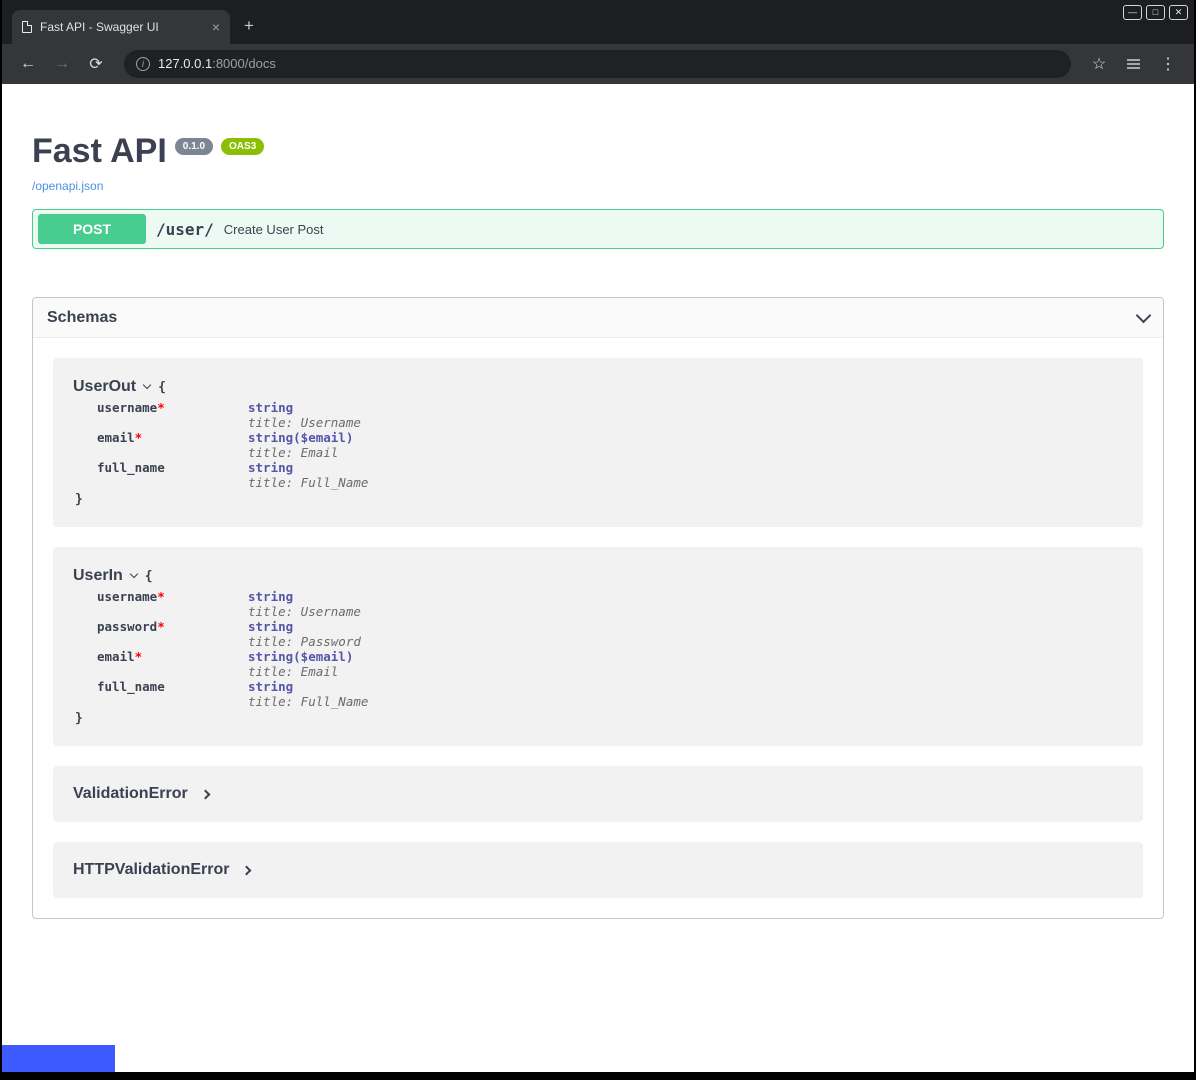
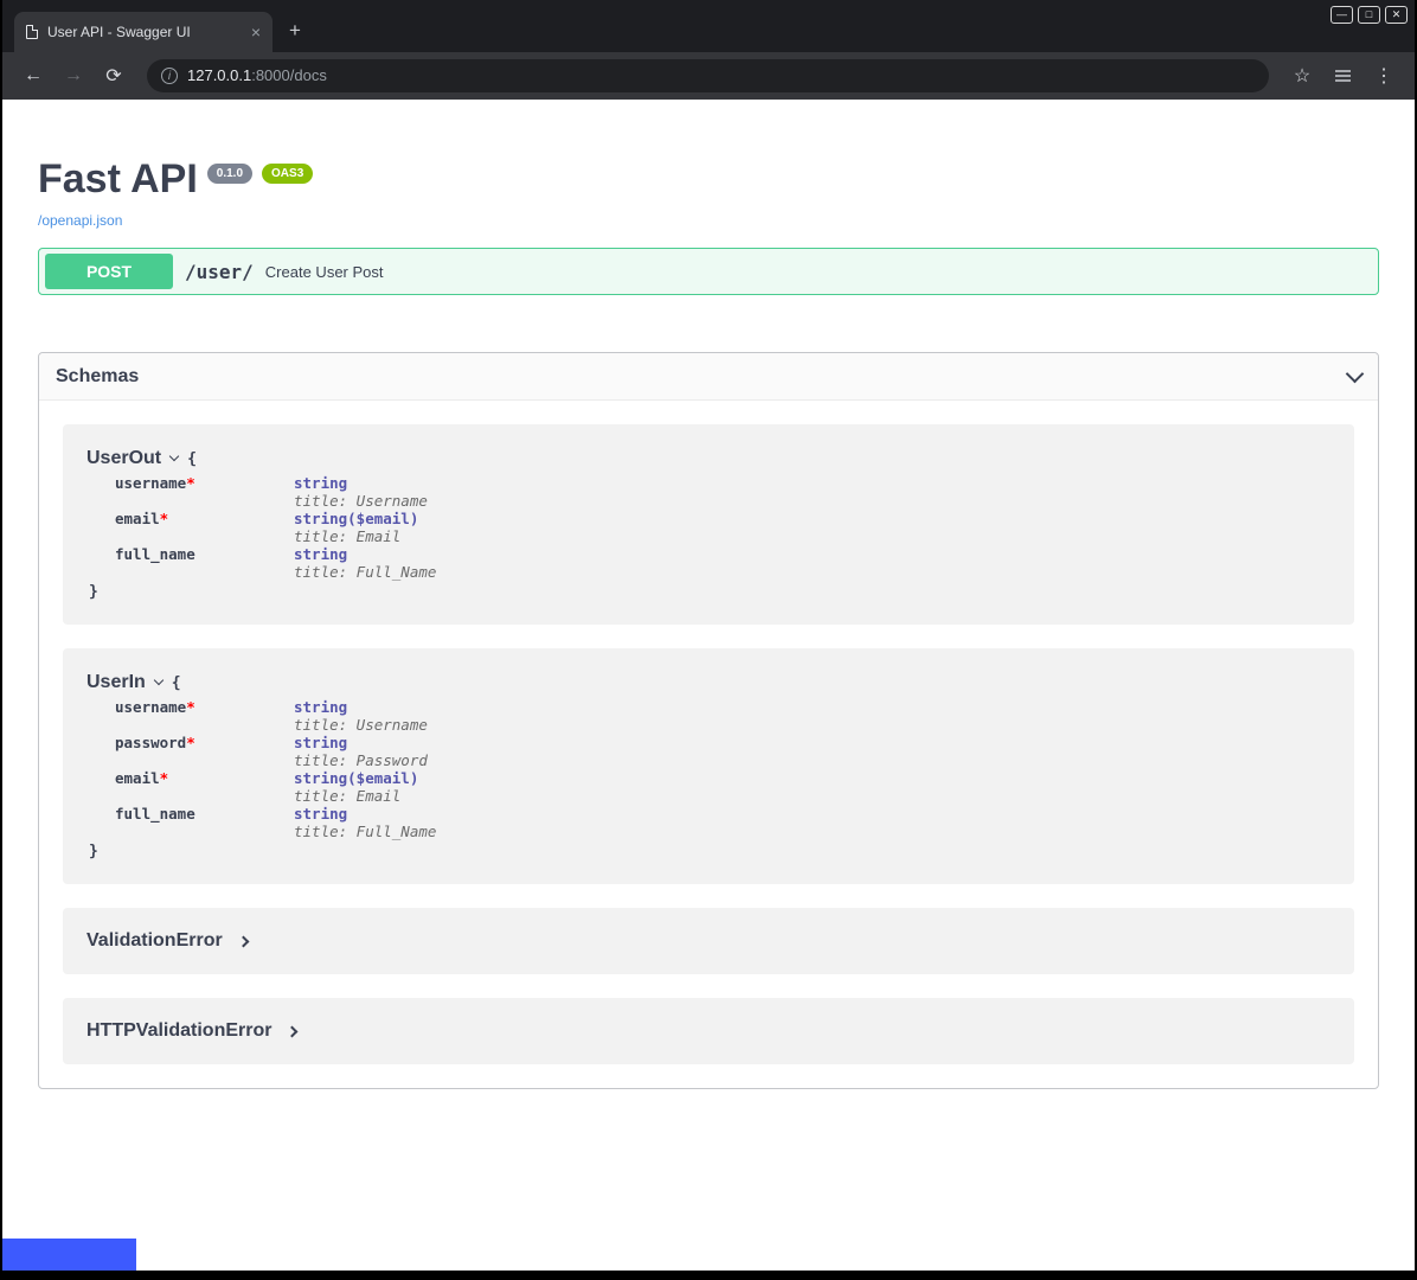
- Fast API - Swagger UI
+ User API - Swagger UI
  ×
  +
  —
  □
  ✕
  ←
  →
  ⟳
  i
  127.0.0.1:8000/docs
  ☆
  ⋮
  Fast API
  0.1.0
  OAS3
  /openapi.json
  POST
  /user/
  Create User Post
  Schemas
  UserOut
  {
  username*
  string
  title: Username
  email*
  string($email)
  title: Email
  full_name
  string
  title: Full_Name
  }
  UserIn
  {
  username*
  string
  title: Username
  password*
  string
  title: Password
  email*
  string($email)
  title: Email
  full_name
  string
  title: Full_Name
  }
  ValidationError
  HTTPValidationError
